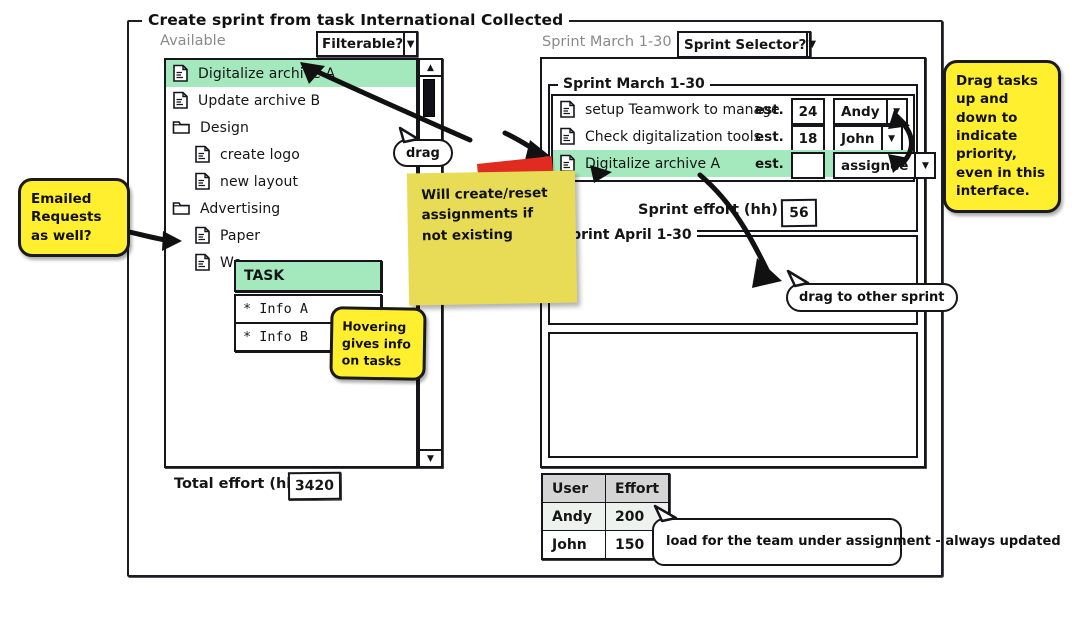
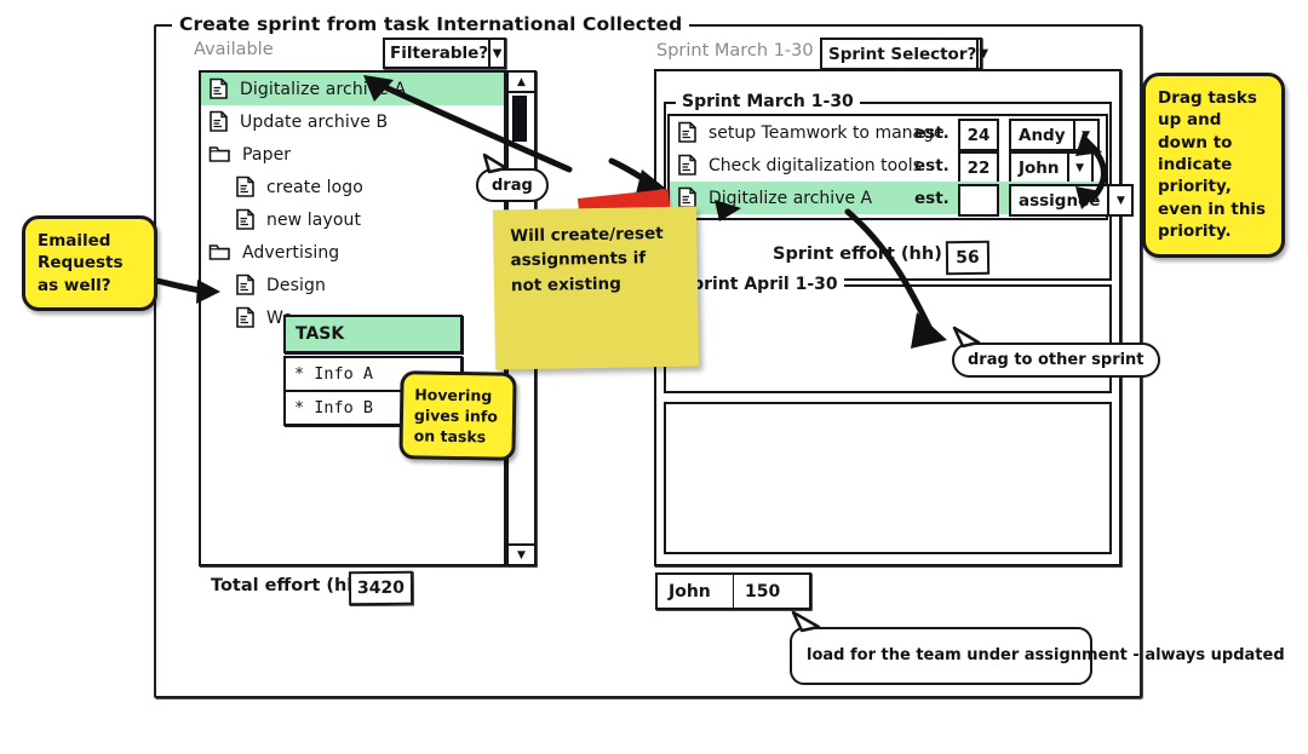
  Create sprint from task International Collected
  Available
  Filterable?
  ▼
  Digitalize archi A
  Update archive B
- Design
+ Paper
  create logo
  new layout
  Advertising
- Paper
+ Design
  ▲
  ▼
  Total effort (h
  3420
  Sprint March 1-30
  Sprint Selector?
  ▼
  Sprint March 1-30
  setup Teamwork to manage
  est.
  24
  Andy
  ▼
  Check digitalization tools
  est.
- 18
+ 22
  John
  ▼
  Digitalize archive A
  est.
  assign
  ▼
  Sprint effor (hh)
  56
  print April 1-30
- User	Effort
- Andy	200
  John	150
  TASK
  * Info A
  * Info B
  Emailed Requests as well?
  Will create/reset assignments if not existing
  Hovering gives info on tasks
- Drag tasks up and down to indicate priority, even in this interface.
+ Drag tasks up and down to indicate priority, even in this priority.
  drag
  drag to other sprint
